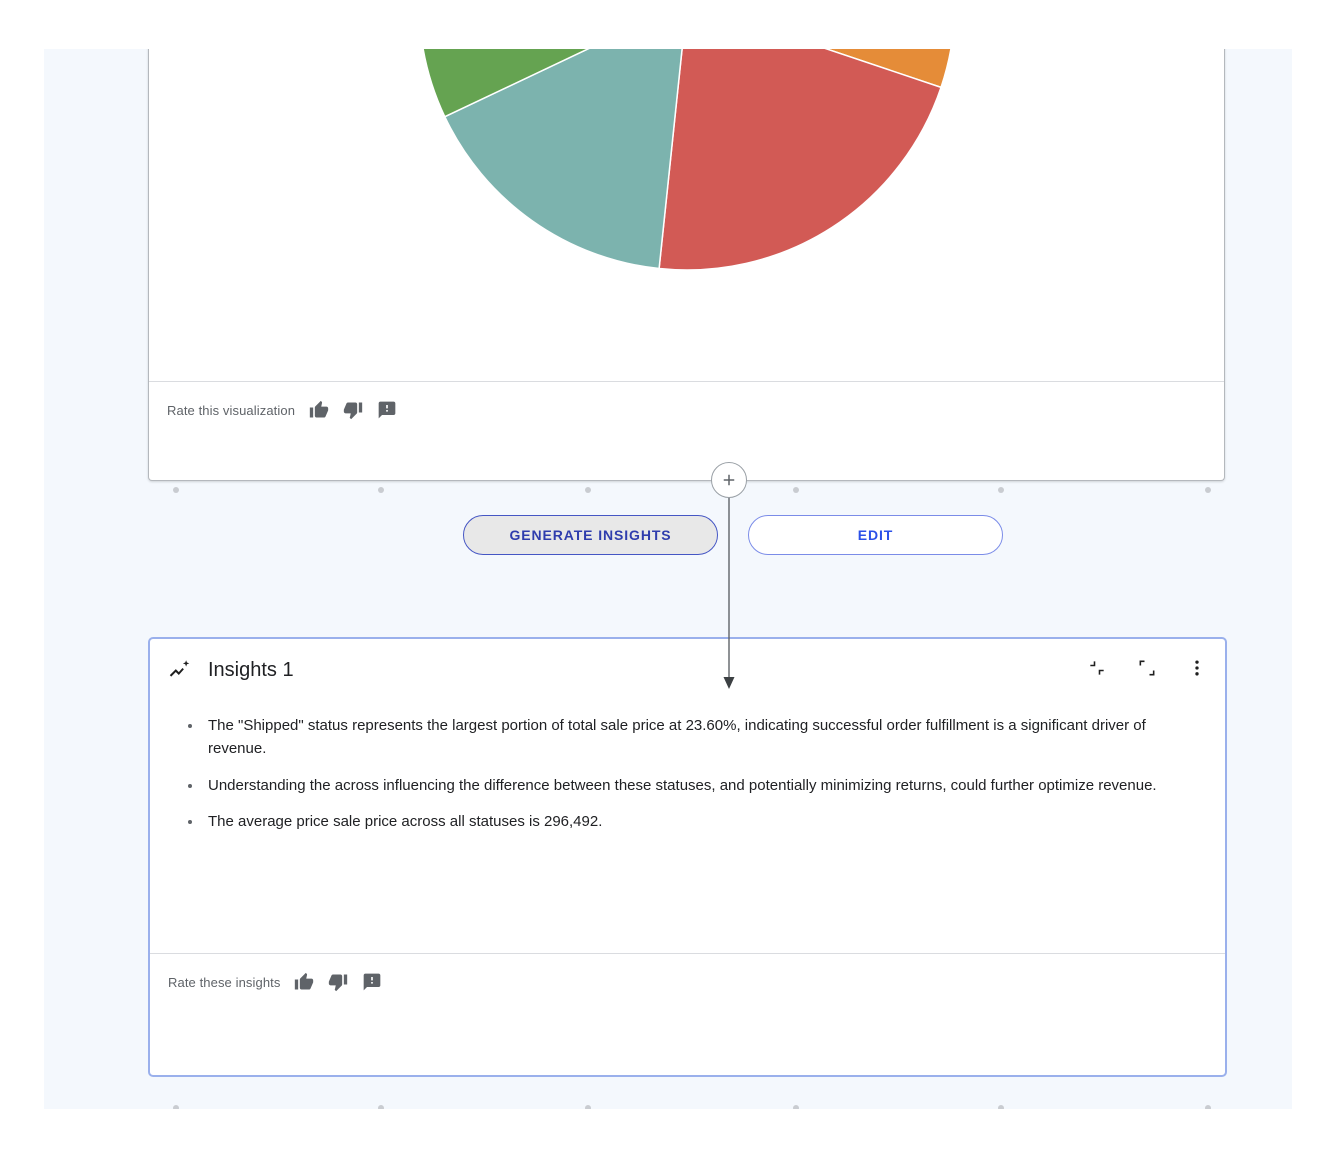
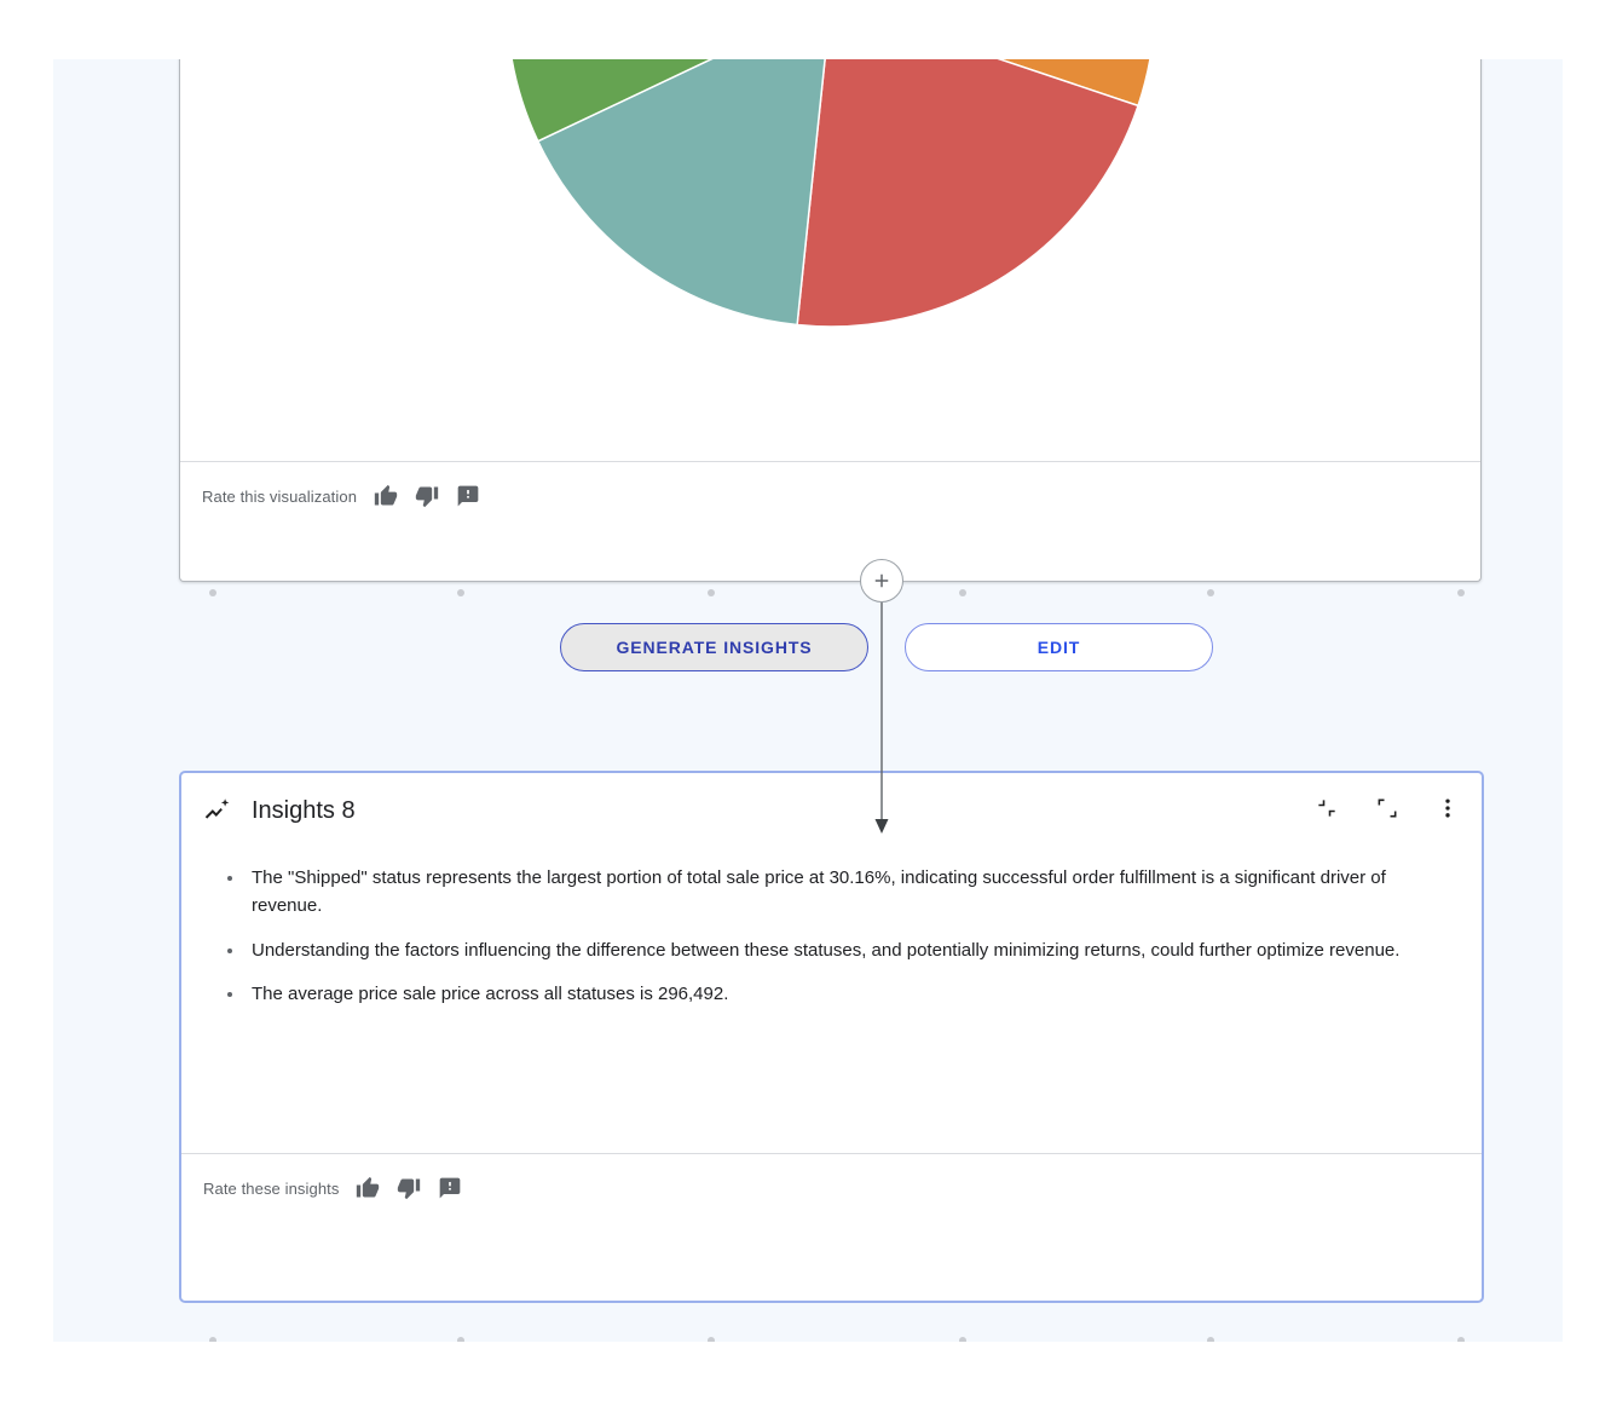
  Rate this visualization
  GENERATE INSIGHTS
  EDIT
- Insights 1
+ Insights 8
- The "Shipped" status represents the largest portion of total sale price at 23.60%, indicating successful order fulfillment is a significant driver of revenue.
+ The "Shipped" status represents the largest portion of total sale price at 30.16%, indicating successful order fulfillment is a significant driver of revenue.
- Understanding the across influencing the difference between these statuses, and potentially minimizing returns, could further optimize revenue.
+ Understanding the factors influencing the difference between these statuses, and potentially minimizing returns, could further optimize revenue.
  The average price sale price across all statuses is 296,492.
  Rate these insights
